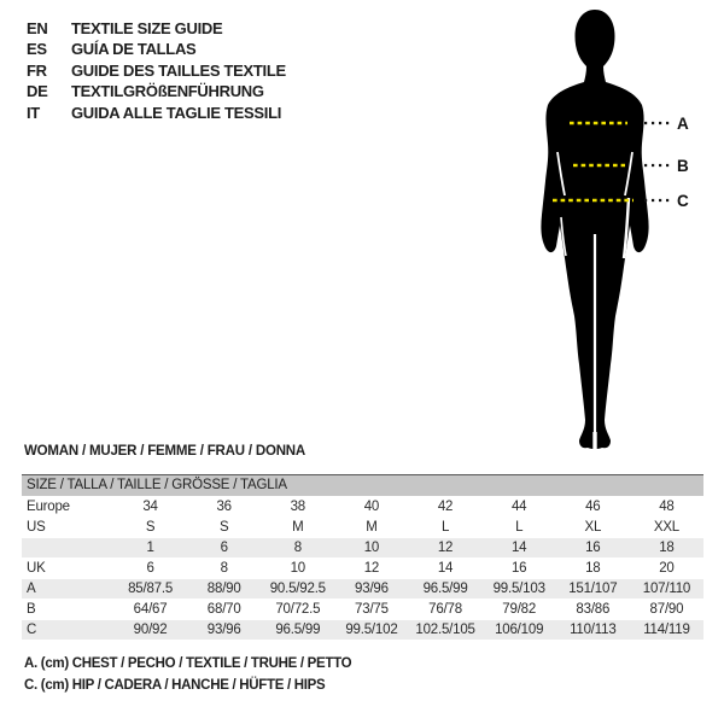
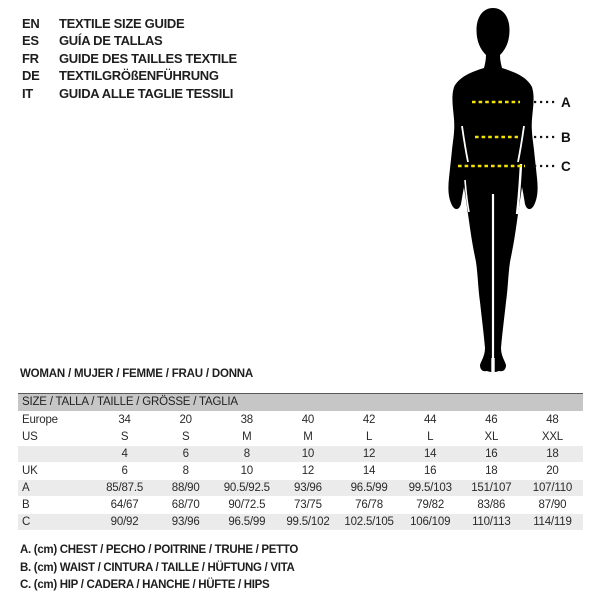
  EN
  TEXTILE SIZE GUIDE
  ES
  GUÍA DE TALLAS
  FR
  GUIDE DES TAILLES TEXTILE
  DE
  TEXTILGRÖßENFÜHRUNG
  IT
  GUIDA ALLE TAGLIE TESSILI
  A
  B
  C
  WOMAN / MUJER / FEMME / FRAU / DONNA
  SIZE / TALLA / TAILLE / GRÖSSE / TAGLIA
- Europe	34	36	38	40	42	44	46	48
+ Europe	34	20	38	40	42	44	46	48
  US	S	S	M	M	L	L	XL	XXL
- 	1	6	8	10	12	14	16	18
+ 	4	6	8	10	12	14	16	18
  UK	6	8	10	12	14	16	18	20
  A	85/87.5	88/90	90.5/92.5	93/96	96.5/99	99.5/103	151/107	107/110
- B	64/67	68/70	70/72.5	73/75	76/78	79/82	83/86	87/90
+ B	64/67	68/70	90/72.5	73/75	76/78	79/82	83/86	87/90
  C	90/92	93/96	96.5/99	99.5/102	102.5/105	106/109	110/113	114/119
- A. (cm) CHEST / PECHO / TEXTILE / TRUHE / PETTO
+ A. (cm) CHEST / PECHO / POITRINE / TRUHE / PETTO
+ B. (cm) WAIST / CINTURA / TAILLE / HÜFTUNG / VITA
  C. (cm) HIP / CADERA / HANCHE / HÜFTE / HIPS
